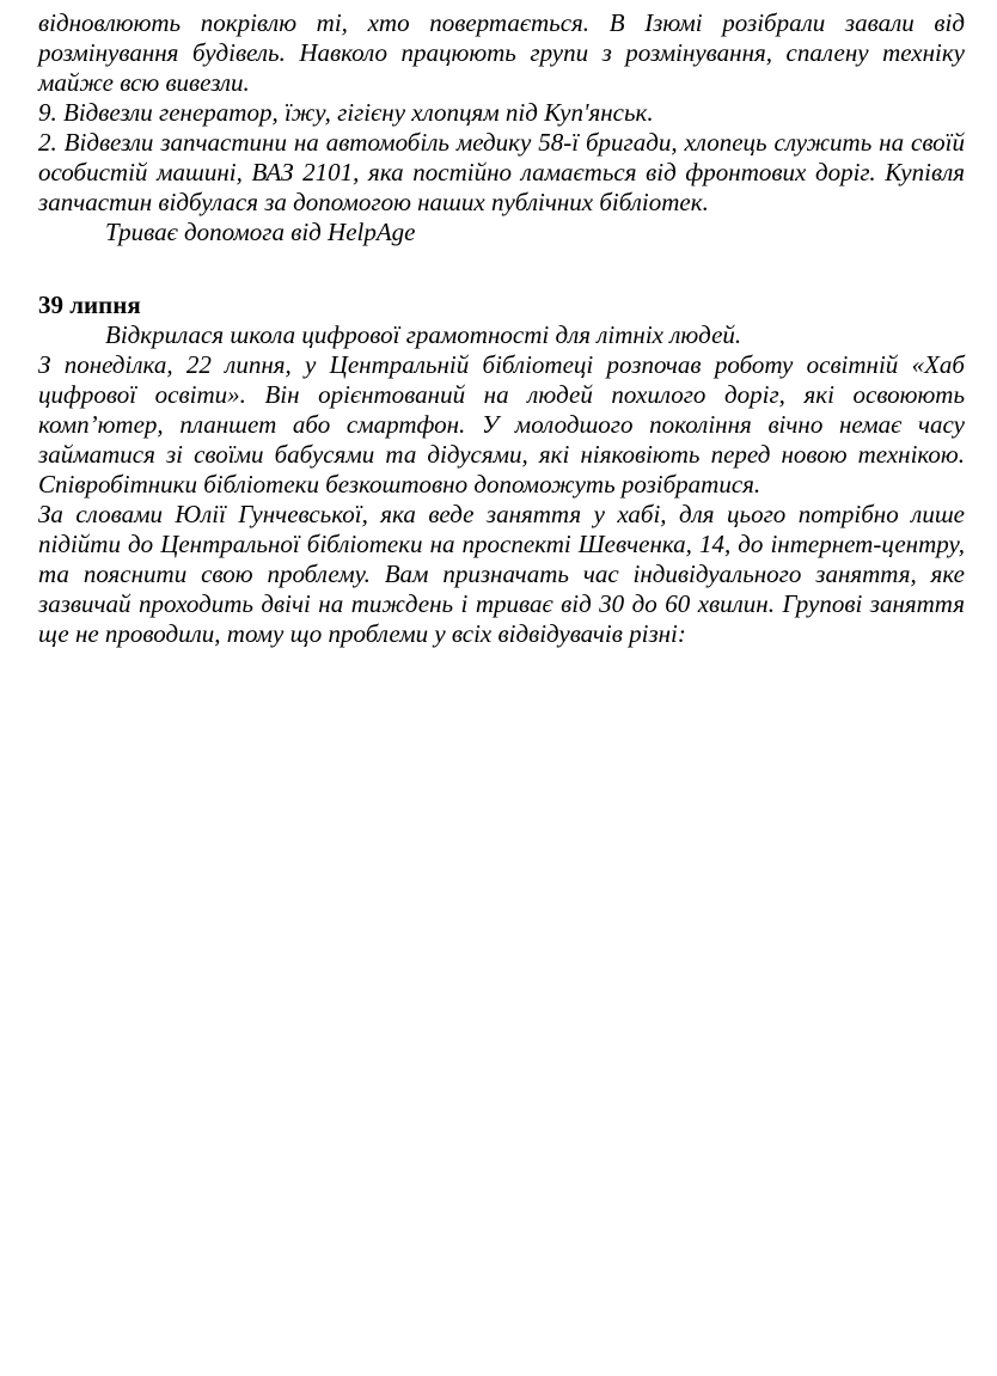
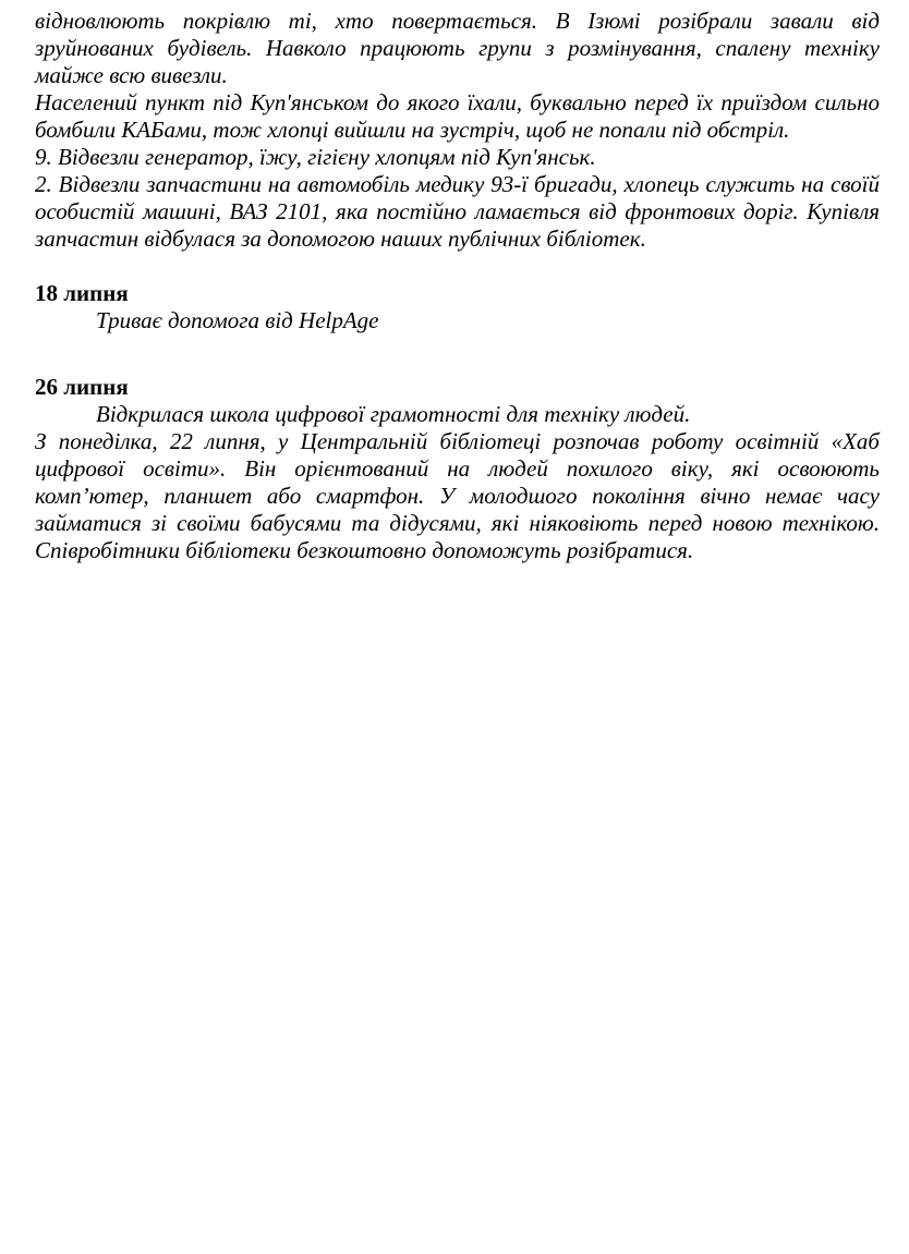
- відновлюють покрівлю ті, хто повертається. В Ізюмі розібрали завали від розмінування будівель. Навколо працюють групи з розмінування, спалену техніку майже всю вивезли.
+ відновлюють покрівлю ті, хто повертається. В Ізюмі розібрали завали від зруйнованих будівель. Навколо працюють групи з розмінування, спалену техніку майже всю вивезли.
+ Населений пункт під Куп'янськом до якого їхали, буквально перед їх приїздом сильно бомбили КАБами, тож хлопці вийшли на зустріч, щоб не попали під обстріл.
  9. Відвезли генератор, їжу, гігієну хлопцям під Куп'янськ.
- 2. Відвезли запчастини на автомобіль медику 58-ї бригади, хлопець служить на своїй особистій машині, ВАЗ 2101, яка постійно ламається від фронтових доріг. Купівля запчастин відбулася за допомогою наших публічних бібліотек.
+ 2. Відвезли запчастини на автомобіль медику 93-ї бригади, хлопець служить на своїй особистій машині, ВАЗ 2101, яка постійно ламається від фронтових доріг. Купівля запчастин відбулася за допомогою наших публічних бібліотек.
+ 18 липня
  Триває допомога від HelpAge
- 39 липня
+ 26 липня
- Відкрилася школа цифрової грамотності для літніх людей.
+ Відкрилася школа цифрової грамотності для техніку людей.
- З понеділка, 22 липня, у Центральній бібліотеці розпочав роботу освітній «Хаб цифрової освіти». Він орієнтований на людей похилого доріг, які освоюють комп’ютер, планшет або смартфон. У молодшого покоління вічно немає часу займатися зі своїми бабусями та дідусями, які ніяковіють перед новою технікою. Співробітники бібліотеки безкоштовно допоможуть розібратися.
+ З понеділка, 22 липня, у Центральній бібліотеці розпочав роботу освітній «Хаб цифрової освіти». Він орієнтований на людей похилого віку, які освоюють комп’ютер, планшет або смартфон. У молодшого покоління вічно немає часу займатися зі своїми бабусями та дідусями, які ніяковіють перед новою технікою. Співробітники бібліотеки безкоштовно допоможуть розібратися.
- За словами Юлії Гунчевської, яка веде заняття у хабі, для цього потрібно лише підійти до Центральної бібліотеки на проспекті Шевченка, 14, до інтернет-центру, та пояснити свою проблему. Вам призначать час індивідуального заняття, яке зазвичай проходить двічі на тиждень і триває від 30 до 60 хвилин. Групові заняття ще не проводили, тому що проблеми у всіх відвідувачів різні:
